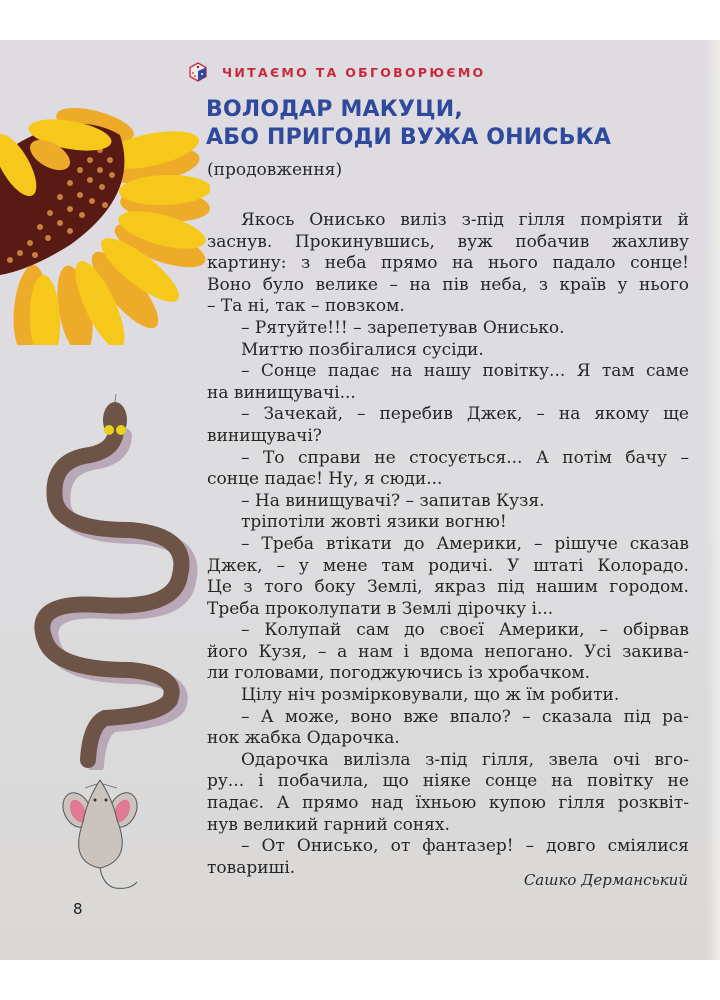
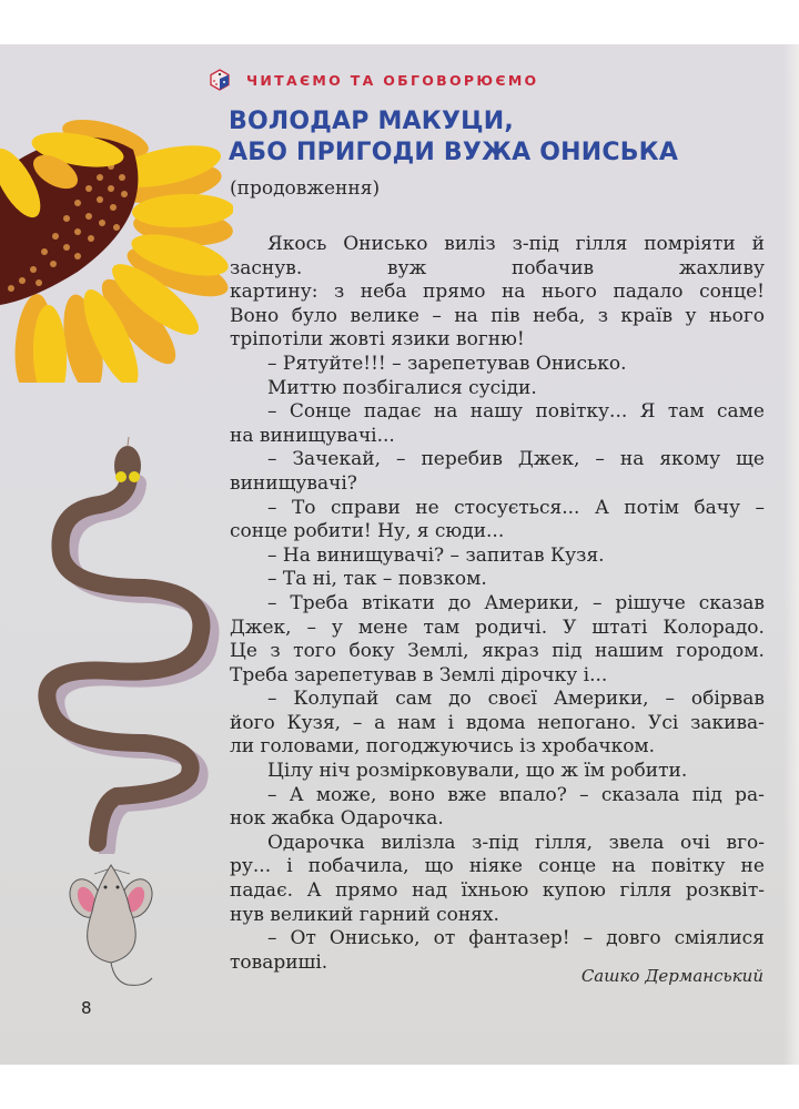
  ЧИТАЄМО ТА ОБГОВОРЮЄМО
  ВОЛОДАР МАКУЦИ,
  АБО ПРИГОДИ ВУЖА ОНИСЬКА
  (продовження)
  Якось
  Онисько
  виліз
  з-під
  гілля
  помріяти
  й
  заснув.
- Прокинувшись,
  вуж
  побачив
  жахливу
  картину:
  з
  неба
  прямо
  на
  нього
  падало
  сонце!
  Воно
  було
  велике
  –
  на
  пів
  неба,
  з
  країв
  у
  нього
- – Та ні, так – повзком.
+ тріпотіли жовті язики вогню!
  – Рятуйте!!! – зарепетував Онисько.
  Миттю позбігалися сусіди.
  –
  Сонце
  падає
  на
  нашу
  повітку...
  Я
  там
  саме
  на винищувачі...
  –
  Зачекай,
  –
  перебив
  Джек,
  –
  на
  якому
  ще
  винищувачі?
  –
  То
  справи
  не
  стосується...
  А
  потім
  бачу
  –
- сонце падає! Ну, я сюди...
+ сонце робити! Ну, я сюди...
  – На винищувачі? – запитав Кузя.
- тріпотіли жовті язики вогню!
+ – Та ні, так – повзком.
  –
  Треба
  втікати
  до
  Америки,
  –
  рішуче
  сказав
  Джек,
  –
  у
  мене
  там
  родичі.
  У
  штаті
  Колорадо.
  Це
  з
  того
  боку
  Землі,
  якраз
  під
  нашим
  городом.
- Треба проколупати в Землі дірочку і...
+ Треба зарепетував в Землі дірочку і...
  –
  Колупай
  сам
  до
  своєї
  Америки,
  –
  обірвав
  його
  Кузя,
  –
  а
  нам
  і
  вдома
  непогано.
  Усі
  закива-
  ли головами, погоджуючись із хробачком.
  Цілу ніч розмірковували, що ж їм робити.
  –
  А
  може,
  воно
  вже
  впало?
  –
  сказала
  під
  ра-
  нок жабка Одарочка.
  Одарочка
  вилізла
  з-під
  гілля,
  звела
  очі
  вго-
  ру...
  і
  побачила,
  що
  ніяке
  сонце
  на
  повітку
  не
  падає.
  А
  прямо
  над
  їхньою
  купою
  гілля
  розквіт-
  нув великий гарний сонях.
  –
  От
  Онисько,
  от
  фантазер!
  –
  довго
  сміялися
  товариші.
  Сашко Дерманський
  8
